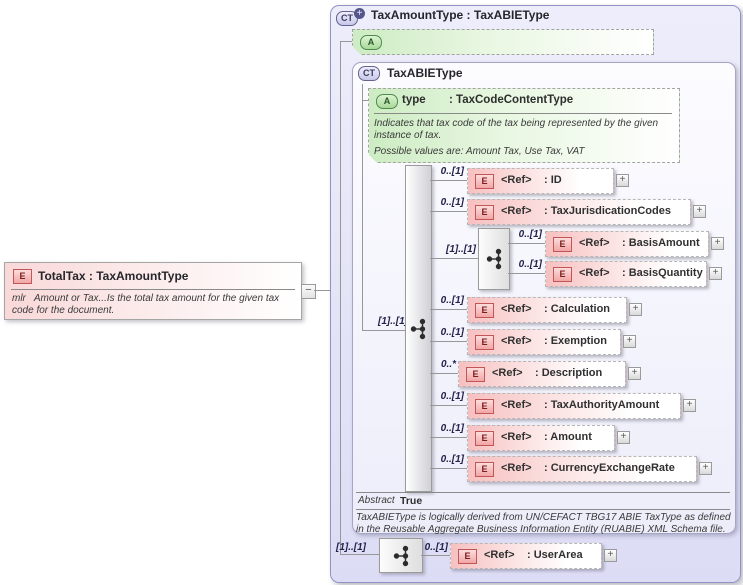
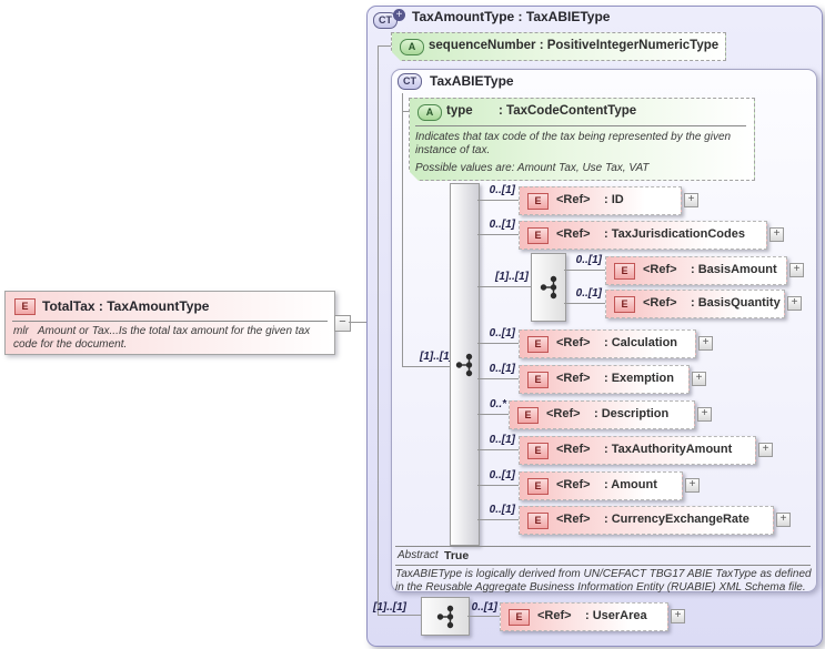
  E
  TotalTax : TaxAmountType
  mlr Amount or Tax...Is the total tax amount for the given tax code for the document.
  −
  CT +
  TaxAmountType : TaxABIEType
  A
+ sequenceNumber : PositiveIntegerNumericType
  CT
  TaxABIEType
  A
  type
  : TaxCodeContentType
  Indicates that tax code of the tax being represented by the given instance of tax.
  Possible values are: Amount Tax, Use Tax, VAT
  [1]..[1
  0..[1]
  E
  <Ref>
  : ID
  +
  0..[1]
  E
  <Ref>
  : TaxJurisdicationCodes
  +
  [1]..[1]
  0..[1]
  E
  <Ref>
  : BasisAmount
  +
  0..[1]
  E
  <Ref>
  : BasisQuantity
  +
  0..[1]
  E
  <Ref>
  : Calculation
  +
  0..[1]
  E
  <Ref>
  : Exemption
  +
  0..*
  E
  <Ref>
  : Description
  +
  0..[1]
  E
  <Ref>
  : TaxAuthorityAmount
  +
  0..[1]
  E
  <Ref>
  : Amount
  +
  0..[1]
  E
  <Ref>
  : CurrencyExchangeRate
  +
  Abstract
  True
  TaxABIEType is logically derived from UN/CEFACT TBG17 ABIE TaxType as defined in the Reusable Aggregate Business Information Entity (RUABIE) XML Schema file.
  [1]..[1]
  0..[1]
  E
  <Ref>
  : UserArea
  +
